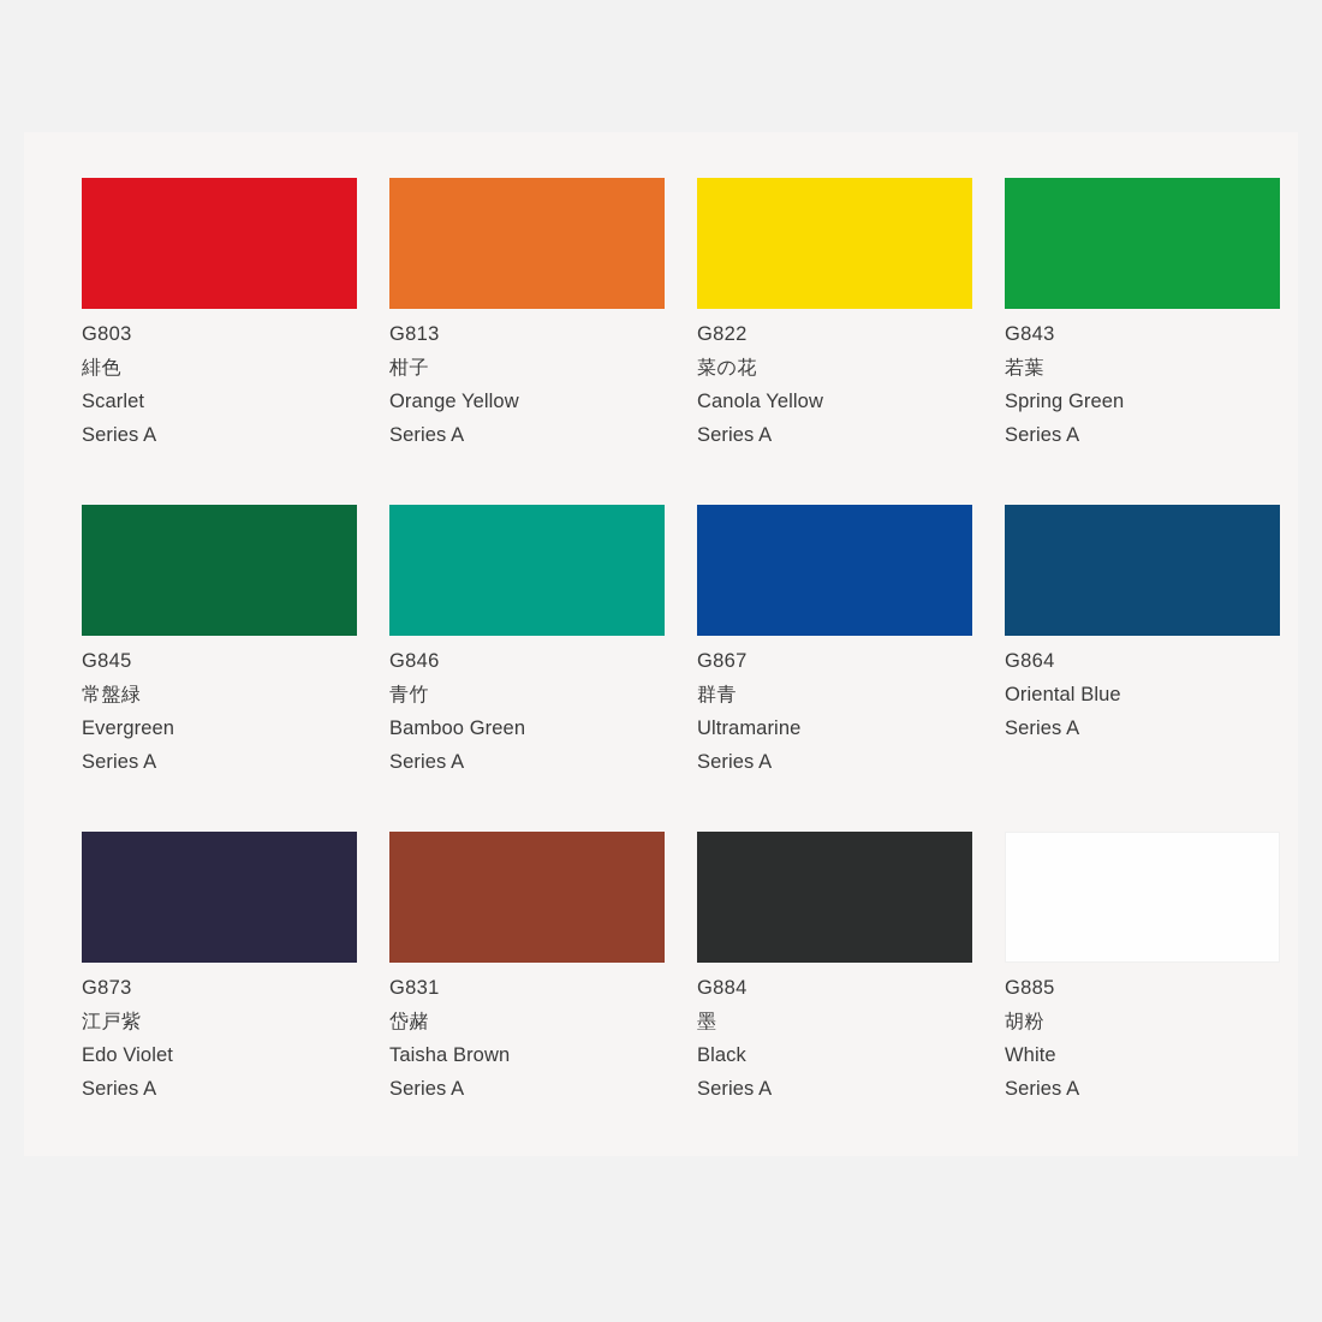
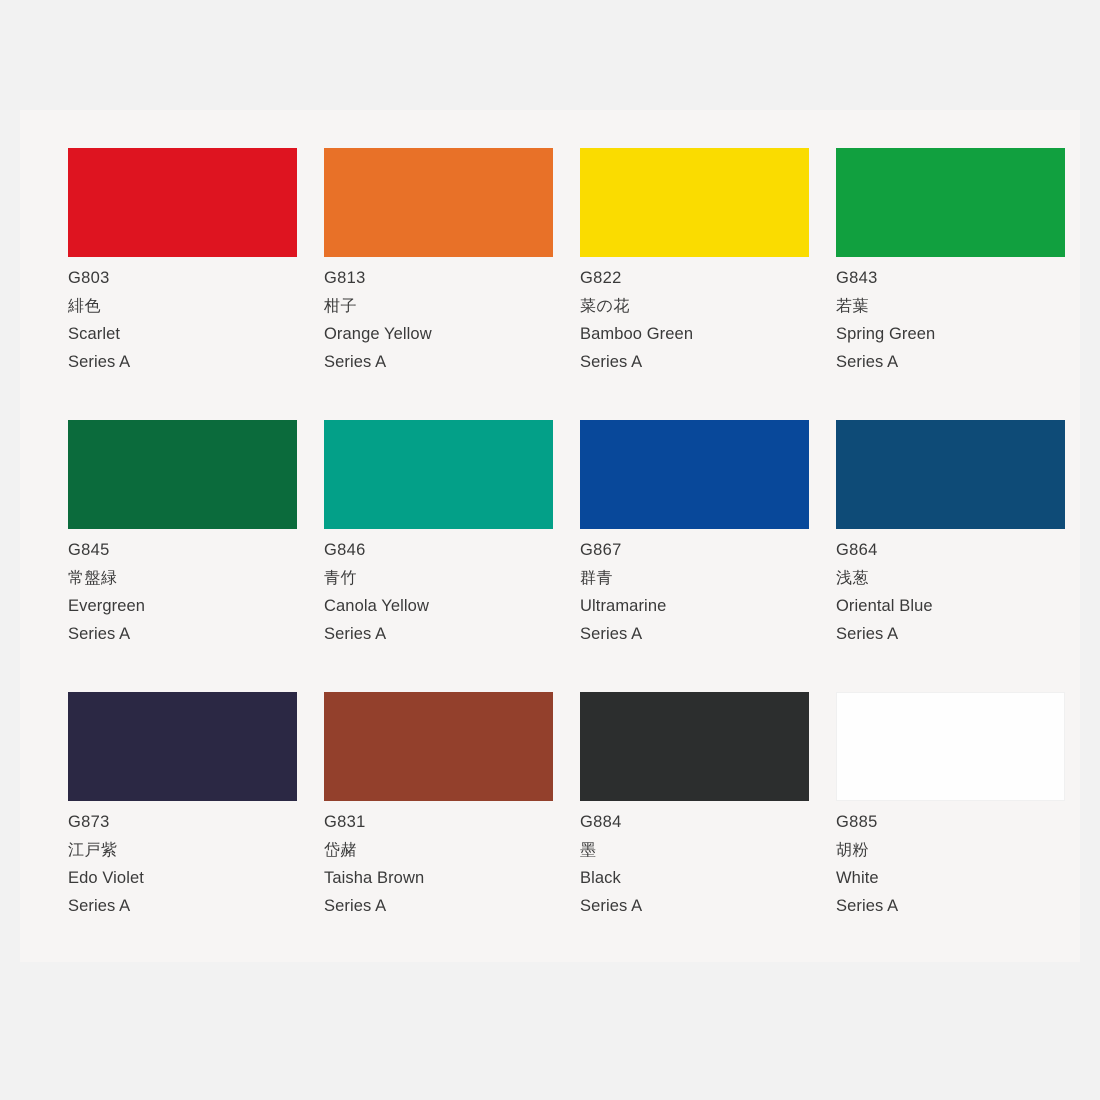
  G803
  緋色
  Scarlet
  Series A
  G813
  柑子
  Orange Yellow
  Series A
  G822
  菜の花
- Canola Yellow
+ Bamboo Green
  Series A
  G843
  若葉
  Spring Green
  Series A
  G845
  常盤緑
  Evergreen
  Series A
  G846
  青竹
- Bamboo Green
+ Canola Yellow
  Series A
  G867
  群青
  Ultramarine
  Series A
  G864
+ 浅葱
  Oriental Blue
  Series A
  G873
  江戸紫
  Edo Violet
  Series A
  G831
  岱赭
  Taisha Brown
  Series A
  G884
  墨
  Black
  Series A
  G885
  胡粉
  White
  Series A
